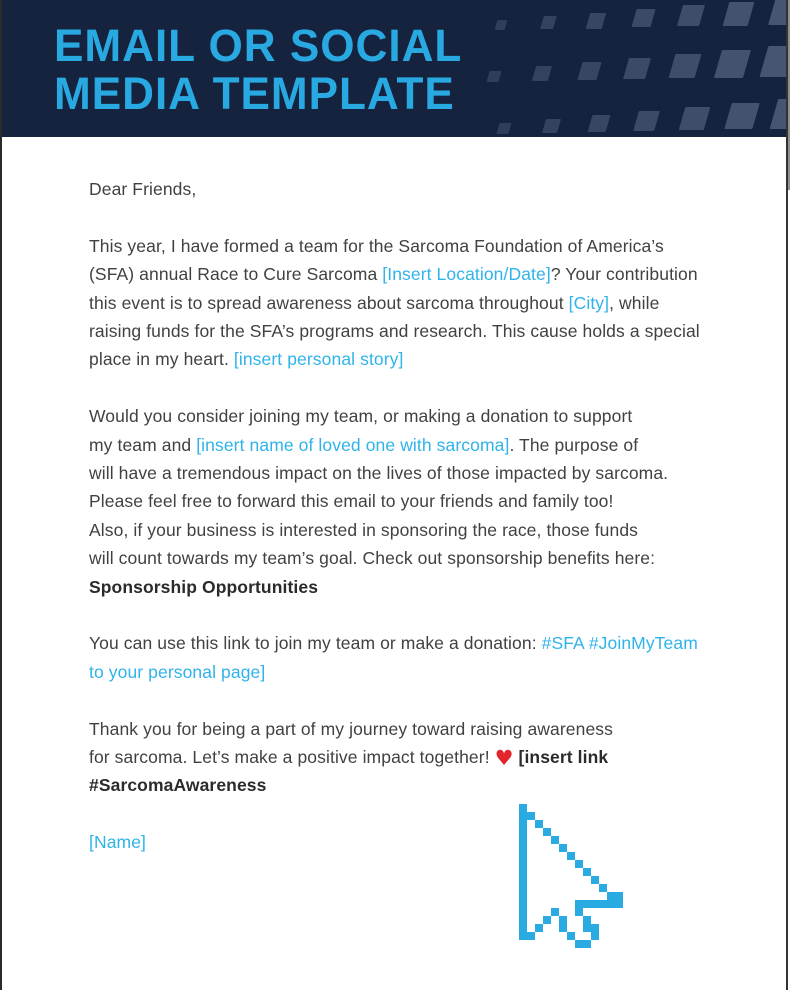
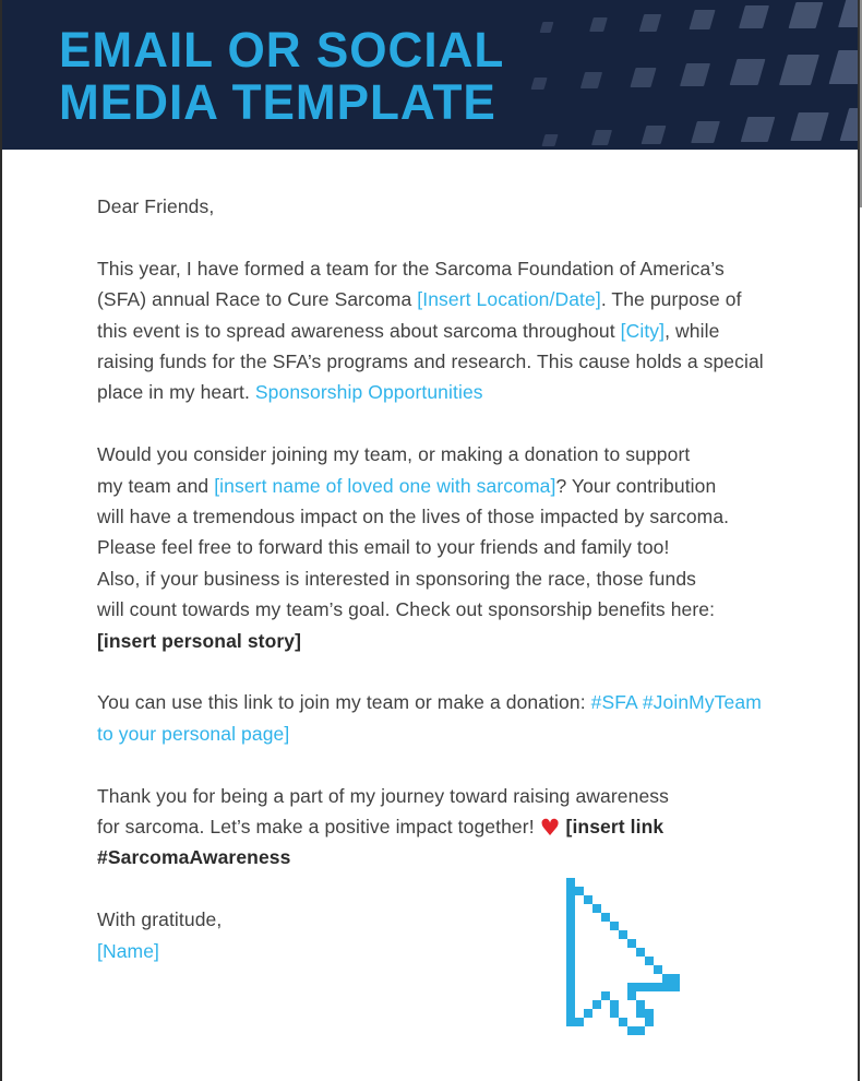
  EMAIL OR SOCIAL
  MEDIA TEMPLATE
  Dear Friends,
  This year, I have formed a team for the Sarcoma Foundation of America’s
- (SFA) annual Race to Cure Sarcoma [Insert Location/Date]? Your contribution
+ (SFA) annual Race to Cure Sarcoma [Insert Location/Date]. The purpose of
  this event is to spread awareness about sarcoma throughout [City], while
  raising funds for the SFA’s programs and research. This cause holds a special
- place in my heart. [insert personal story]
+ place in my heart. Sponsorship Opportunities
  Would you consider joining my team, or making a donation to support
- my team and [insert name of loved one with sarcoma]. The purpose of
+ my team and [insert name of loved one with sarcoma]? Your contribution
  will have a tremendous impact on the lives of those impacted by sarcoma.
  Please feel free to forward this email to your friends and family too!
  Also, if your business is interested in sponsoring the race, those funds
  will count towards my team’s goal. Check out sponsorship benefits here:
- Sponsorship Opportunities
+ [insert personal story]
  You can use this link to join my team or make a donation: #SFA #JoinMyTeam
  to your personal page]
  Thank you for being a part of my journey toward raising awareness
  for sarcoma. Let’s make a positive impact together! ♥ [insert link
  #SarcomaAwareness
+ With gratitude,
  [Name]
